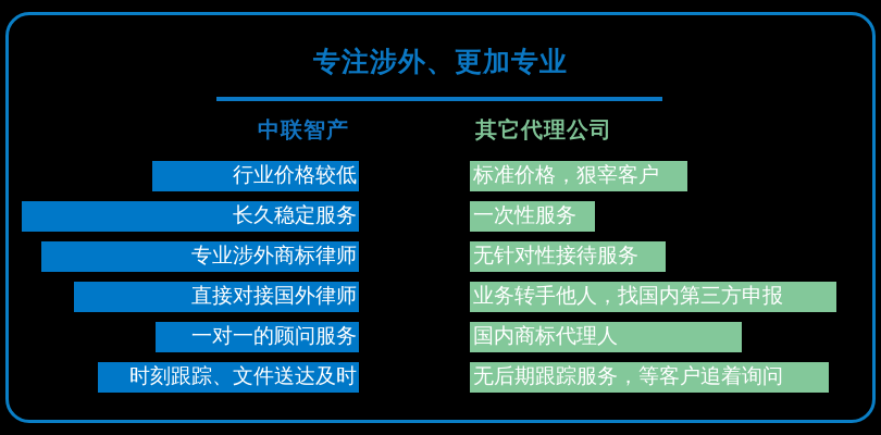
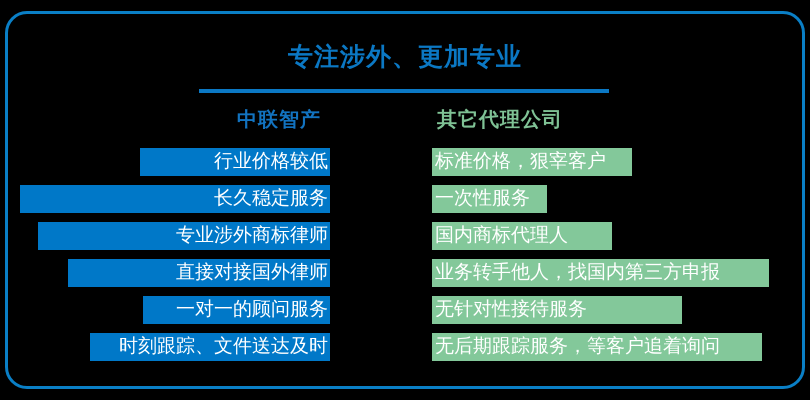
  专注涉外、更加专业
  中联智产
  其它代理公司
  行业价格较低
  长久稳定服务
  专业涉外商标律师
  直接对接国外律师
  一对一的顾问服务
  时刻跟踪、文件送达及时
  标准价格，狠宰客户
  一次性服务
- 无针对性接待服务
+ 国内商标代理人
  业务转手他人，找国内第三方申报
- 国内商标代理人
+ 无针对性接待服务
  无后期跟踪服务，等客户追着询问
